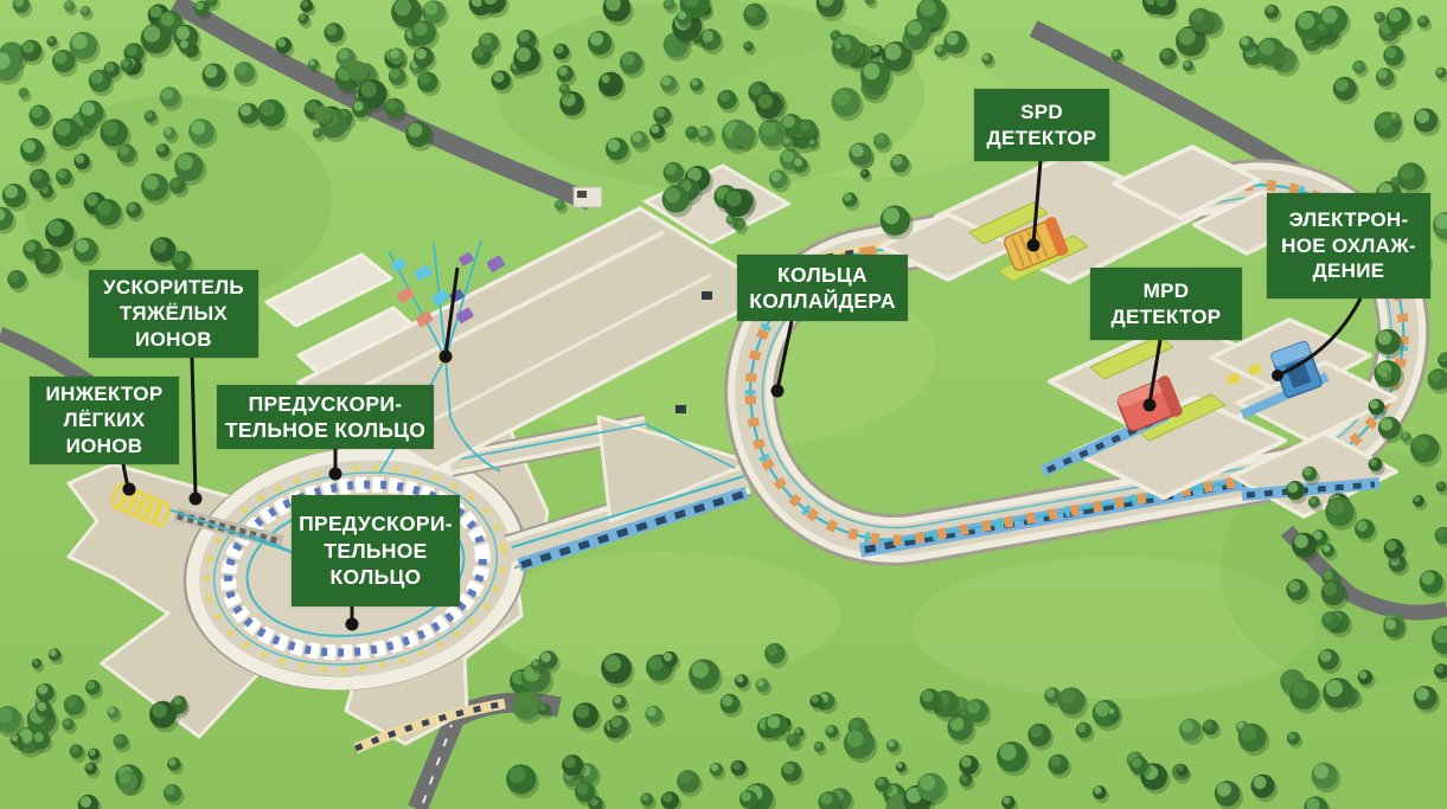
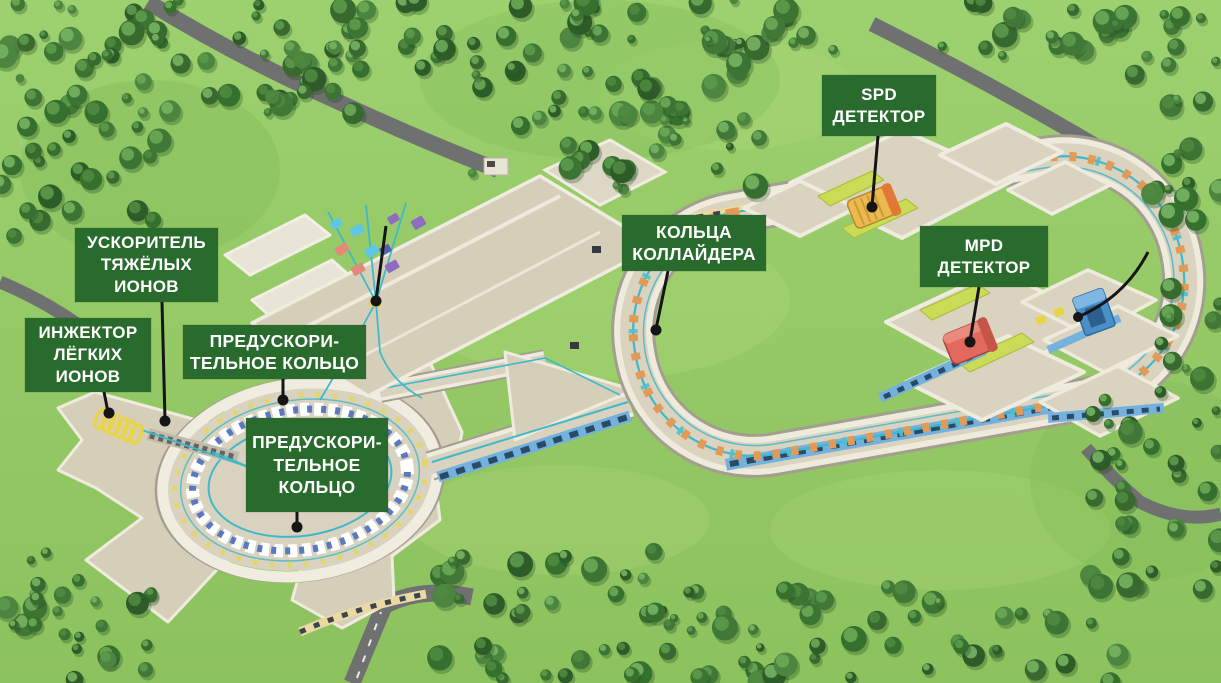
  SPD
  ДЕТЕКТОР
- ЭЛЕКТРОН-
- НОЕ ОХЛАЖ-
- ДЕНИЕ
  КОЛЬЦА
  КОЛЛАЙДЕРА
  MPD
  ДЕТЕКТОР
  УСКОРИТЕЛЬ
  ТЯЖЁЛЫХ
  ИОНОВ
  ИНЖЕКТОР
  ЛЁГКИХ
  ИОНОВ
  ПРЕДУСКОРИ-
  ТЕЛЬНОЕ КОЛЬЦО
  ПРЕДУСКОРИ-
  ТЕЛЬНОЕ
  КОЛЬЦО
